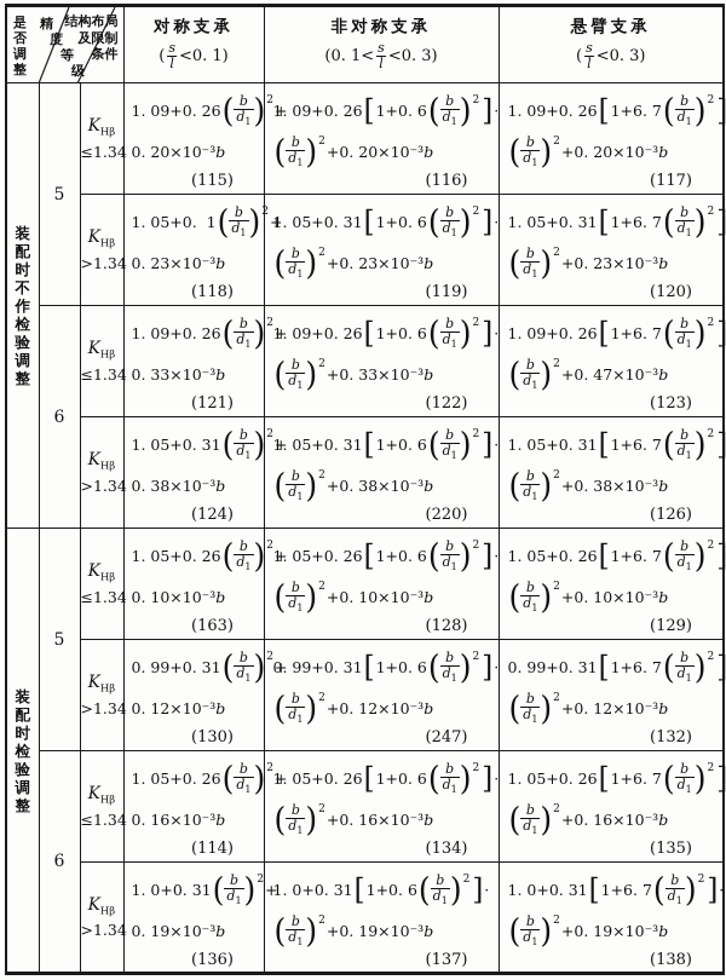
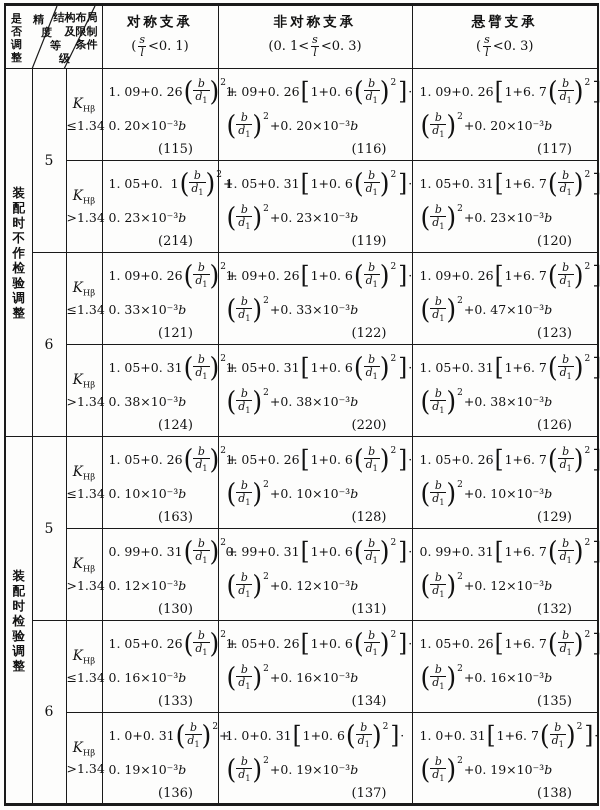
  是否调整 精度等级 结构布局及限制条件	对称支承( sl <0. 1)	非对称支承(0. 1< sl <0. 3)	悬臂支承( sl <0. 3)
  装配时不作检验调整	5	KHβ≤1.34	1. 09+0. 26( bd1)20. 20×10⁻³b(115)	1. 09+0. 26[1+0. 6( bd1)2]·( bd1)2+0. 20×10⁻³b(116)	1. 09+0. 26[1+6. 7( bd1)2]( bd1)2+0. 20×10⁻³b(117)
- KHβ>1.34	1. 05+0. 1( bd1)20. 23×10⁻³b(118)	1. 05+0. 31[1+0. 6( bd1)2]·( bd1)2+0. 23×10⁻³b(119)	1. 05+0. 31[1+6. 7( bd1)2]( bd1)2+0. 23×10⁻³b(120)
+ KHβ>1.34	1. 05+0. 1( bd1)20. 23×10⁻³b(214)	1. 05+0. 31[1+0. 6( bd1)2]·( bd1)2+0. 23×10⁻³b(119)	1. 05+0. 31[1+6. 7( bd1)2]( bd1)2+0. 23×10⁻³b(120)
  6	KHβ≤1.34	1. 09+0. 26( bd1)20. 33×10⁻³b(121)	1. 09+0. 26[1+0. 6( bd1)2]·( bd1)2+0. 33×10⁻³b(122)	1. 09+0. 26[1+6. 7( bd1)2]( bd1)2+0. 47×10⁻³b(123)
  KHβ>1.34	1. 05+0. 31( bd1)20. 38×10⁻³b(124)	1. 05+0. 31[1+0. 6( bd1)2]·( bd1)2+0. 38×10⁻³b(220)	1. 05+0. 31[1+6. 7( bd1)2]( bd1)2+0. 38×10⁻³b(126)
  装配时检验调整	5	KHβ≤1.34	1. 05+0. 26( bd1)20. 10×10⁻³b(163)	1. 05+0. 26[1+0. 6( bd1)2]·( bd1)2+0. 10×10⁻³b(128)	1. 05+0. 26[1+6. 7( bd1)2]( bd1)2+0. 10×10⁻³b(129)
- KHβ>1.34	0. 99+0. 31( bd1)20. 12×10⁻³b(130)	0. 99+0. 31[1+0. 6( bd1)2]·( bd1)2+0. 12×10⁻³b(247)	0. 99+0. 31[1+6. 7( bd1)2]( bd1)2+0. 12×10⁻³b(132)
+ KHβ>1.34	0. 99+0. 31( bd1)20. 12×10⁻³b(130)	0. 99+0. 31[1+0. 6( bd1)2]·( bd1)2+0. 12×10⁻³b(131)	0. 99+0. 31[1+6. 7( bd1)2]( bd1)2+0. 12×10⁻³b(132)
- 6	KHβ≤1.34	1. 05+0. 26( bd1)20. 16×10⁻³b(114)	1. 05+0. 26[1+0. 6( bd1)2]·( bd1)2+0. 16×10⁻³b(134)	1. 05+0. 26[1+6. 7( bd1)2]( bd1)2+0. 16×10⁻³b(135)
+ 6	KHβ≤1.34	1. 05+0. 26( bd1)20. 16×10⁻³b(133)	1. 05+0. 26[1+0. 6( bd1)2]·( bd1)2+0. 16×10⁻³b(134)	1. 05+0. 26[1+6. 7( bd1)2]( bd1)2+0. 16×10⁻³b(135)
  KHβ>1.34	1. 0+0. 31( bd1)2+0. 19×10⁻³b(136)	1. 0+0. 31[1+0. 6( bd1)2]·( bd1)2+0. 19×10⁻³b(137)	1. 0+0. 31[1+6. 7( bd1)2]·( bd1)2+0. 19×10⁻³b(138)
